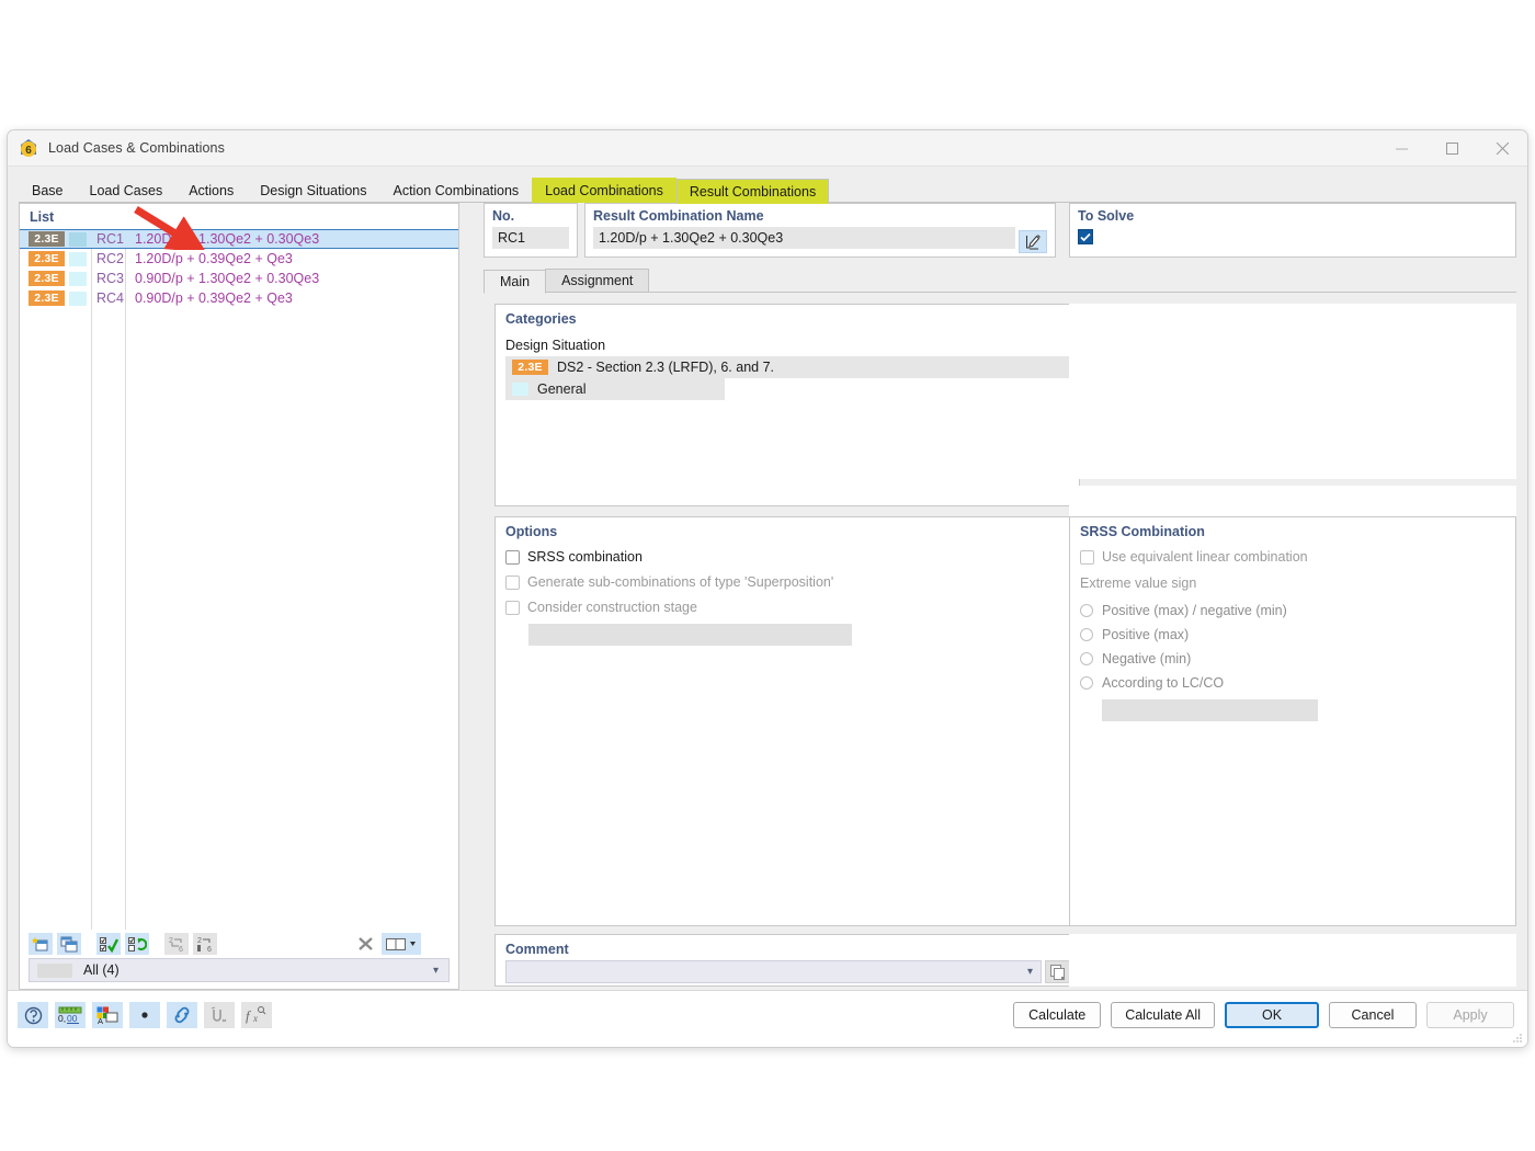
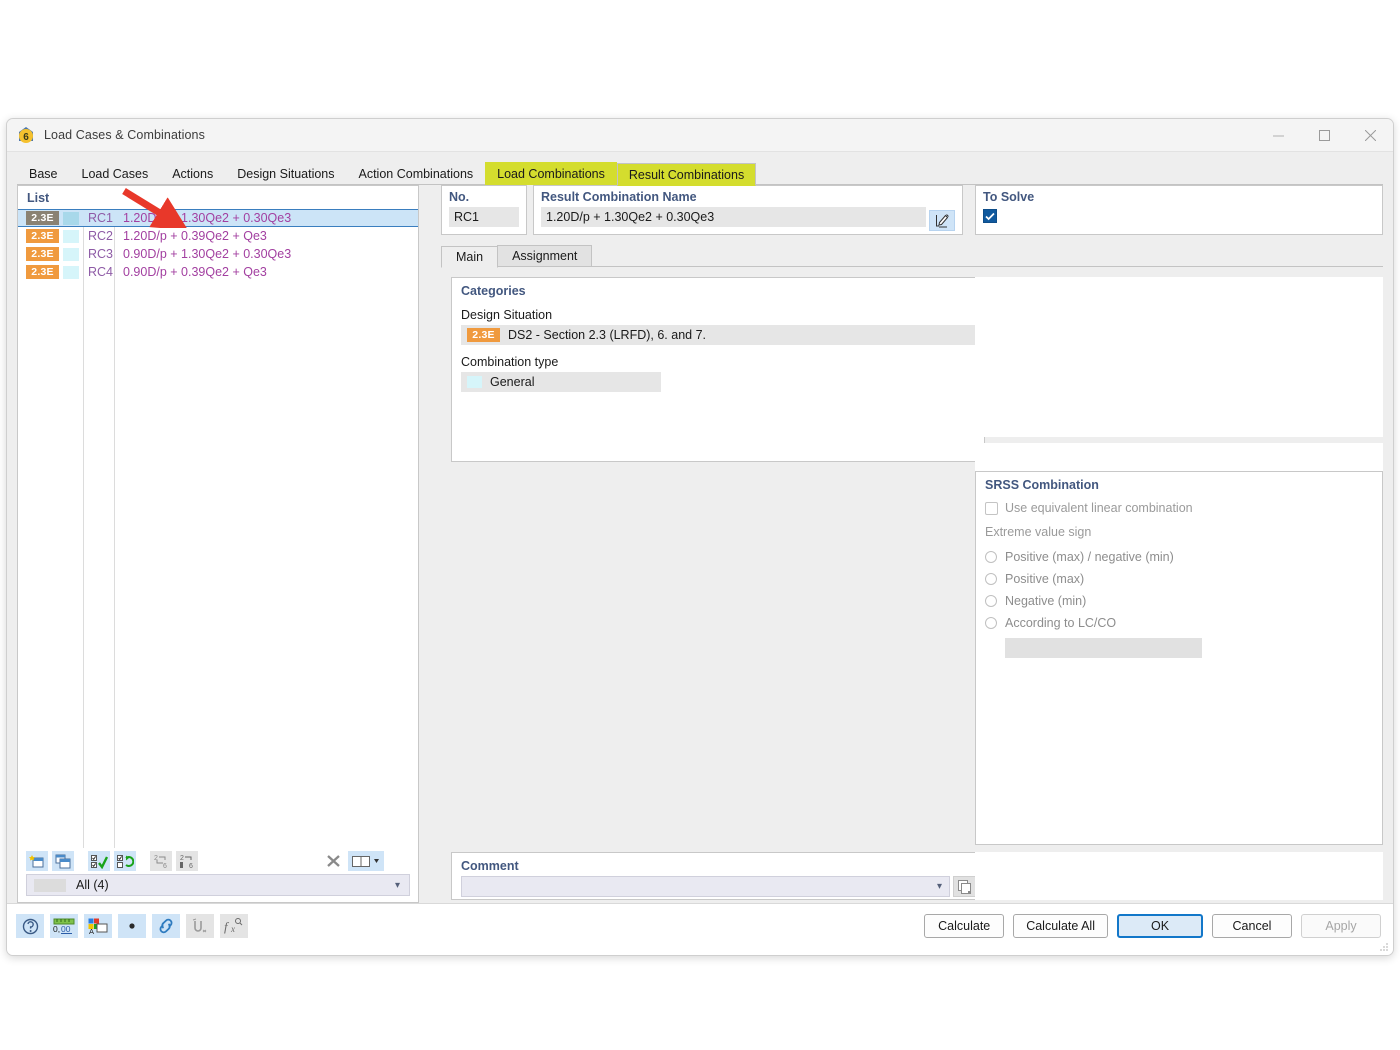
  6
  Load Cases & Combinations
  Base
  Load Cases
  Actions
  Design Situations
  Action Combinations
  Load Combinations
  Result Combinations
  List
  2.3E
  RC1
  1.20D/ + 1.30Qe2 + 0.30Qe3
  2.3E
  RC2
  1.20D/p + 0.39Qe2 + Qe3
  2.3E
  RC3
  0.90D/p + 1.30Qe2 + 0.30Qe3
  2.3E
  RC4
  0.90D/p + 0.39Qe2 + Qe3
  All (4)
  ▾
  No.
  RC1
  Result Combination Name
  1.20D/p + 1.30Qe2 + 0.30Qe3
  To Solve
  Main
  Assignment
  Categories
  Design Situation
  2.3E
  DS2 - Section 2.3 (LRFD), 6. and 7.
+ Combination type
  General
- Options
- SRSS combination
- Generate sub-combinations of type 'Superposition'
- Consider construction stage
  Comment
  ▾
  SRSS Combination
  Use equivalent linear combination
  Extreme value sign
  Positive (max) / negative (min)
  Positive (max)
  Negative (min)
  According to LC/CO
  0,
  00
  A
  f
  x
  Calculate
  Calculate All
  OK
  Cancel
  Apply
